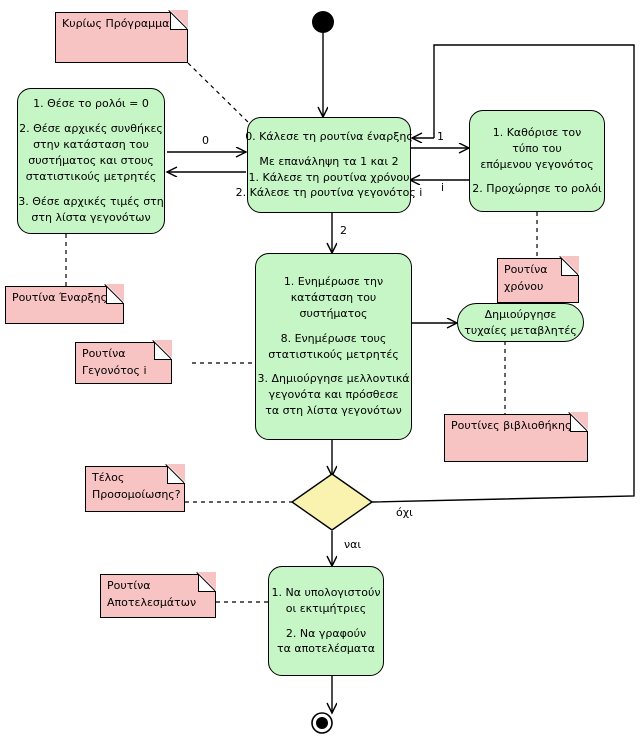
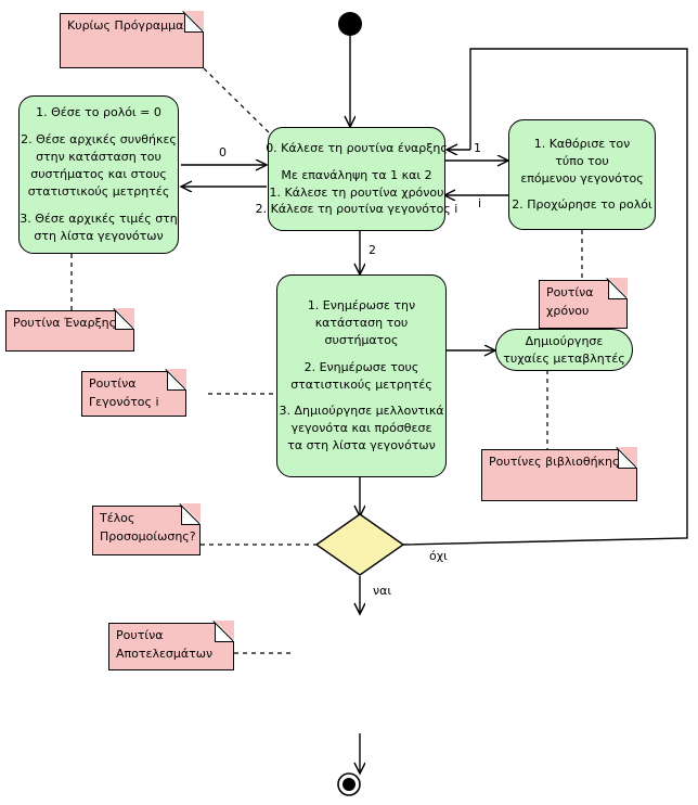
  1. Θέσε το ρολόι = 0
  2. Θέσε αρχικές συνθήκες
  στην κατάσταση του
  συστήματος και στους
  στατιστικούς μετρητές
  3. Θέσε αρχικές τιμές στη
  στη λίστα γεγονότων
  0. Κάλεσε τη ρουτίνα έναρξης
  Με επανάληψη τα 1 και 2
  1. Κάλεσε τη ρουτίνα χρόνου
  2. Κάλεσε τη ρουτίνα γεγονότος i
  1. Καθόρισε τον
  τύπο του
  επόμενου γεγονότος
  2. Προχώρησε το ρολόι
  1. Ενημέρωσε την
  κατάσταση του
  συστήματος
- 8. Ενημέρωσε τους
+ 2. Ενημέρωσε τους
  στατιστικούς μετρητές
  3. Δημιούργησε μελλοντικά
  γεγονότα και πρόσθεσε
  τα στη λίστα γεγονότων
  Δημιούργησε
  τυχαίες μεταβλητές
- 1. Να υπολογιστούν
- οι εκτιμήτριες
- 2. Να γραφούν
- τα αποτελέσματα
  Κυρίως Πρόγραμμα
  Ρουτίνα Έναρξης
  Ρουτίνα Γεγονότος i
  Ρουτίνα χρόνου
  Ρουτίνες βιβλιοθήκης
  Τέλος Προσομοίωσης?
  Ρουτίνα Αποτελεσμάτων
  0
  1
  i
  2
  ναι
  όχι
